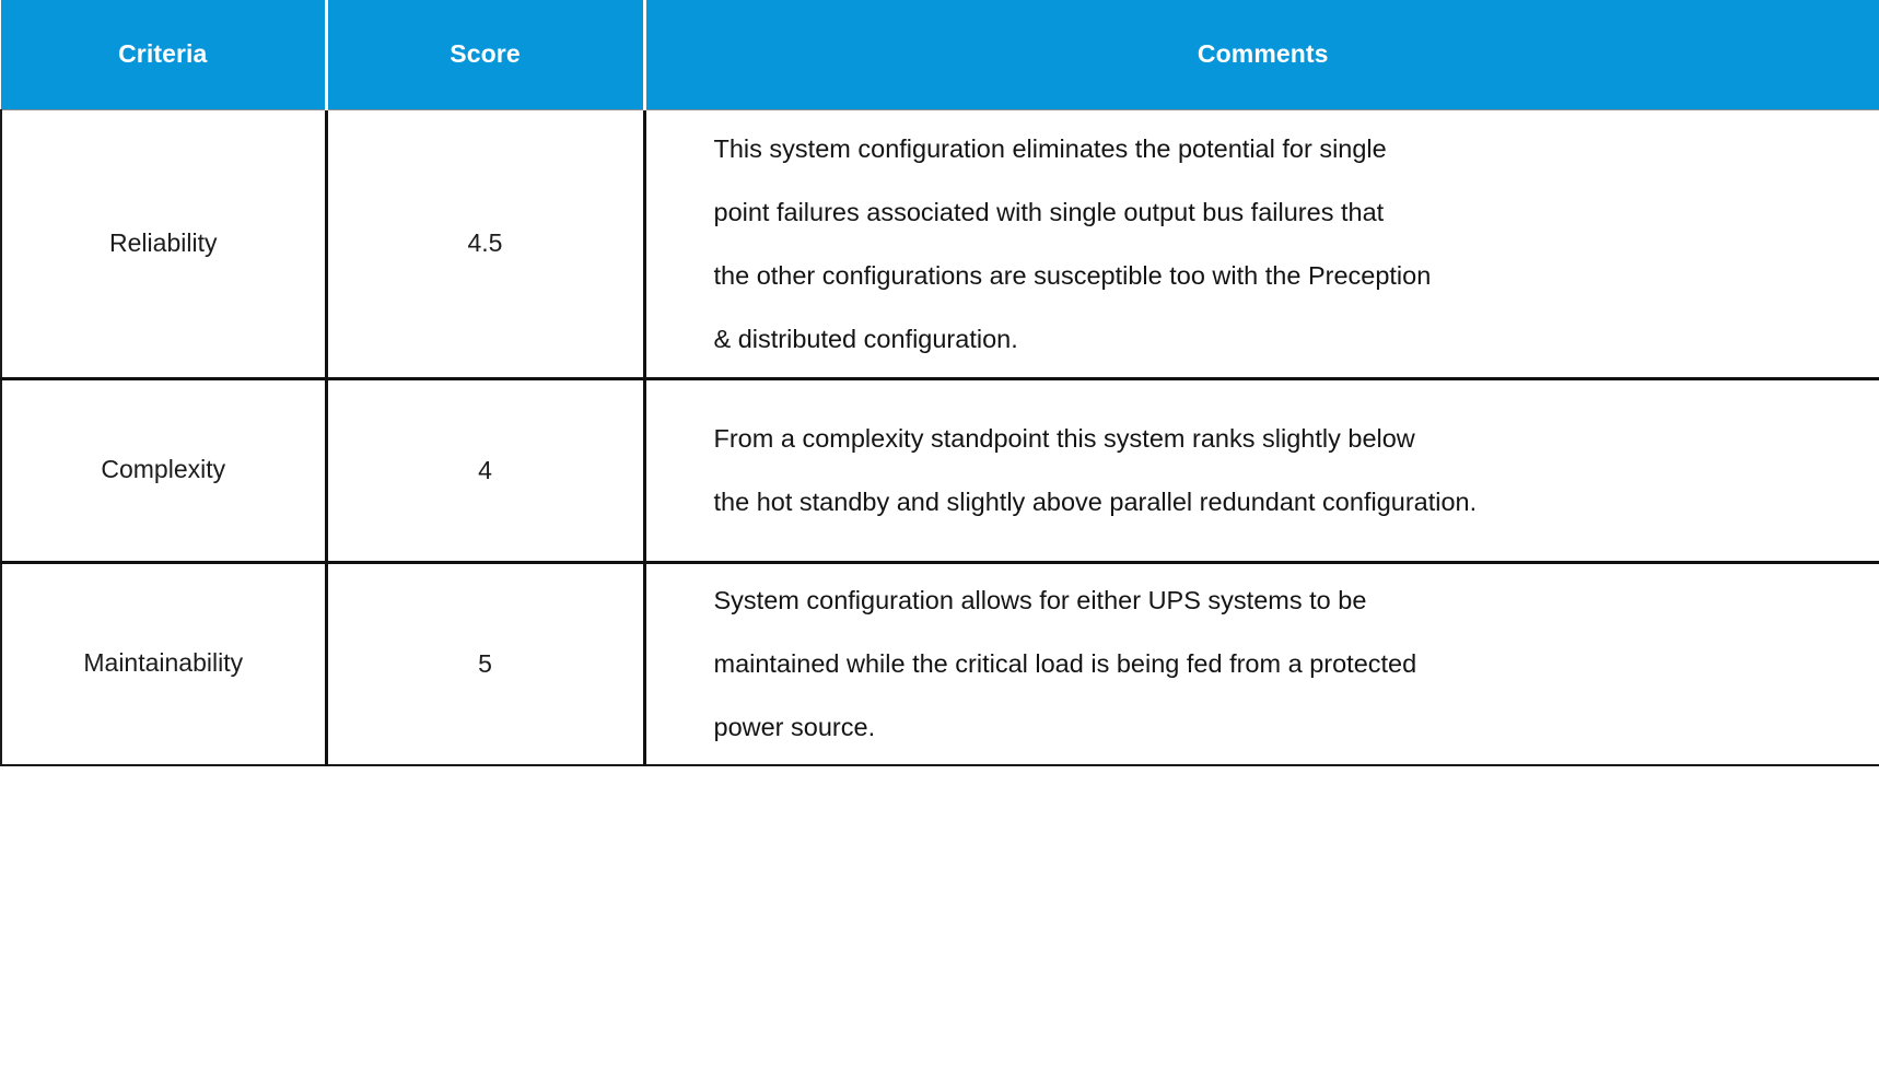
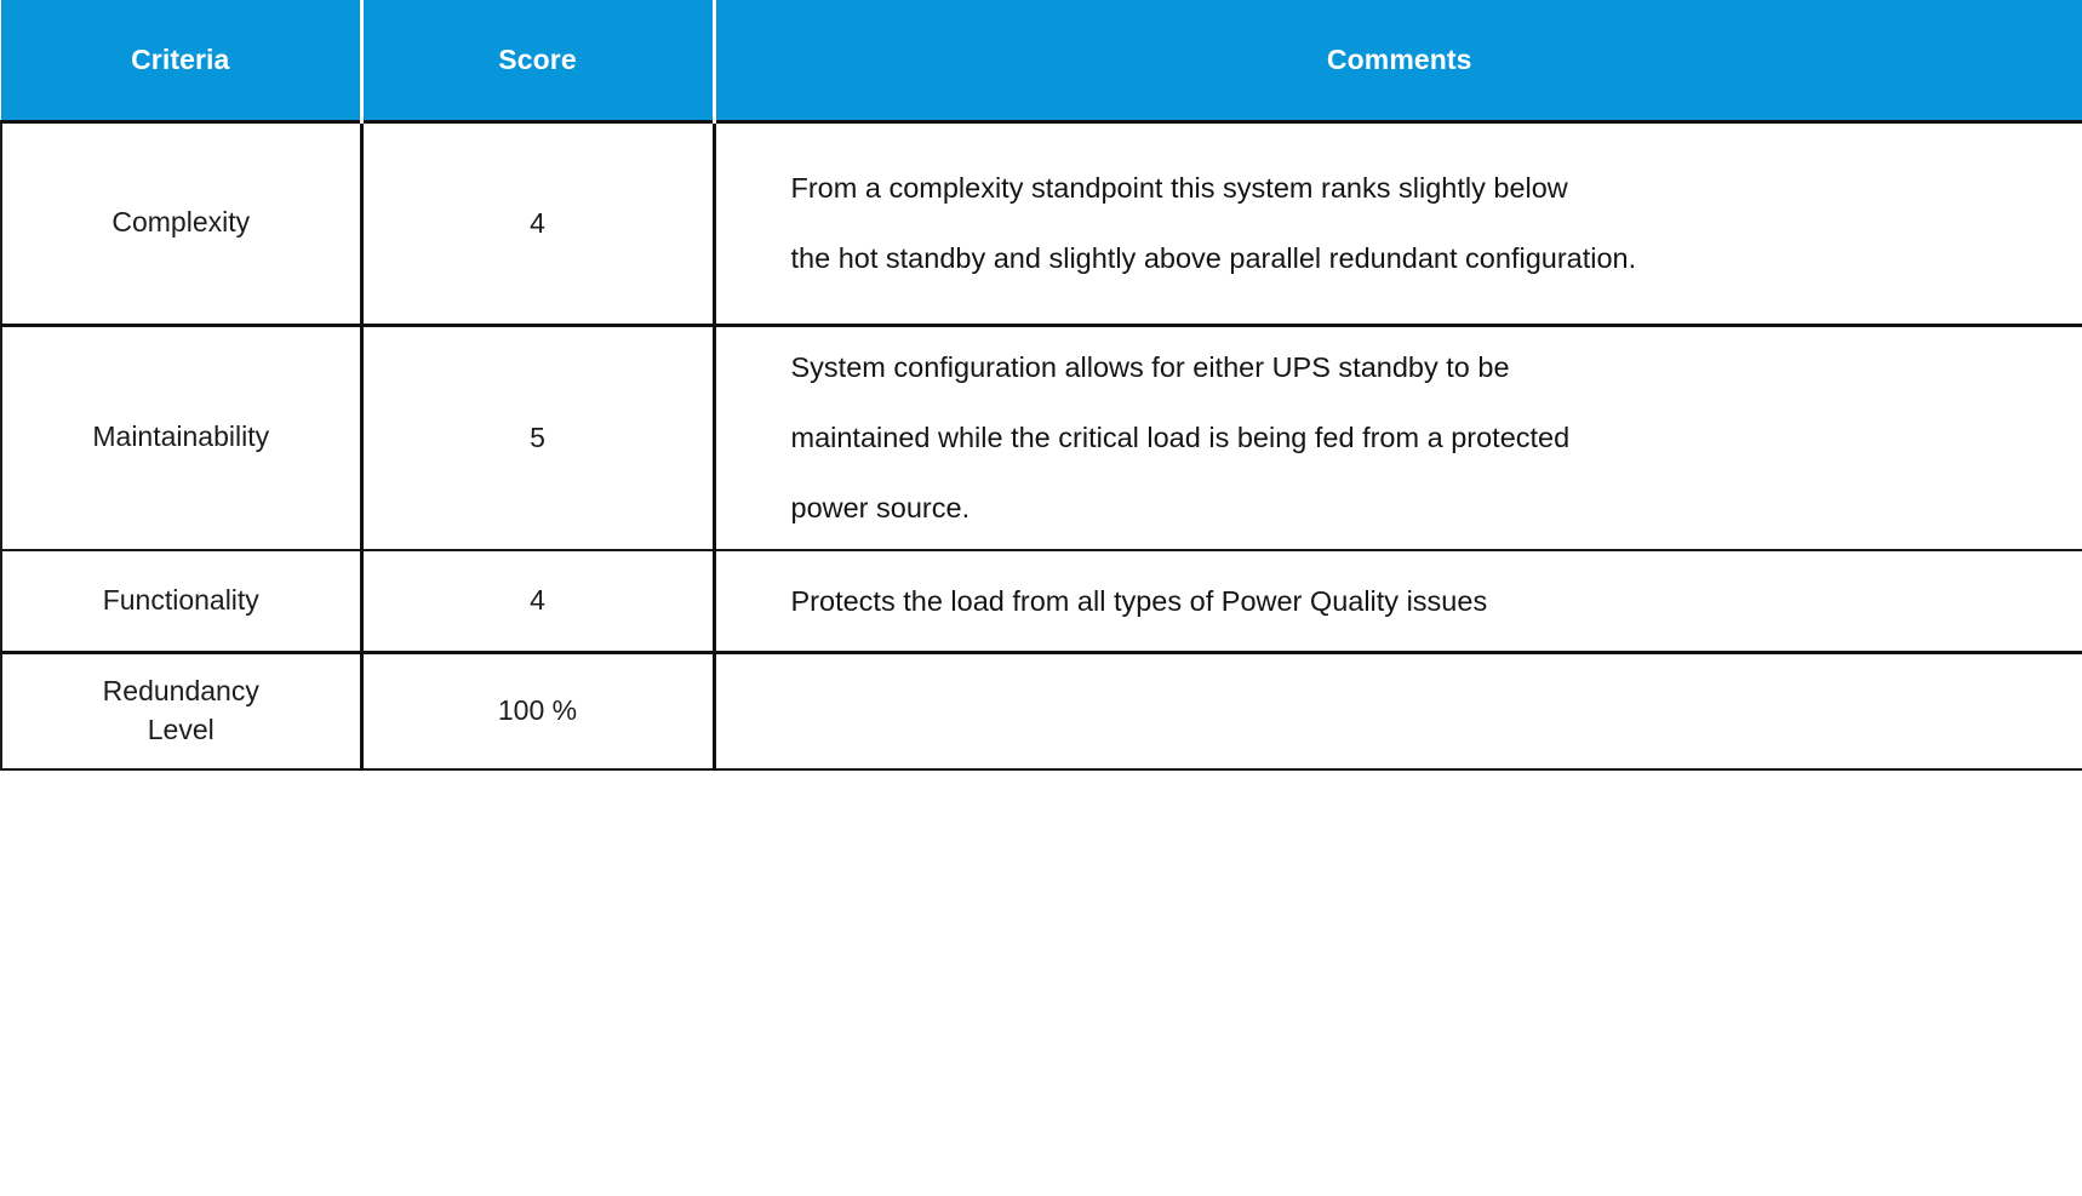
  Criteria	Score	Comments
- Reliability	4.5	This system configuration eliminates the potential for single point failures associated with single output bus failures that the other configurations are susceptible too with the Preception & distributed configuration.
  Complexity	4	From a complexity standpoint this system ranks slightly below the hot standby and slightly above parallel redundant configuration.
- Maintainability	5	System configuration allows for either UPS systems to be maintained while the critical load is being fed from a protected power source.
+ Maintainability	5	System configuration allows for either UPS standby to be maintained while the critical load is being fed from a protected power source.
+ Functionality	4	Protects the load from all types of Power Quality issues
+ Redundancy Level	100 %
